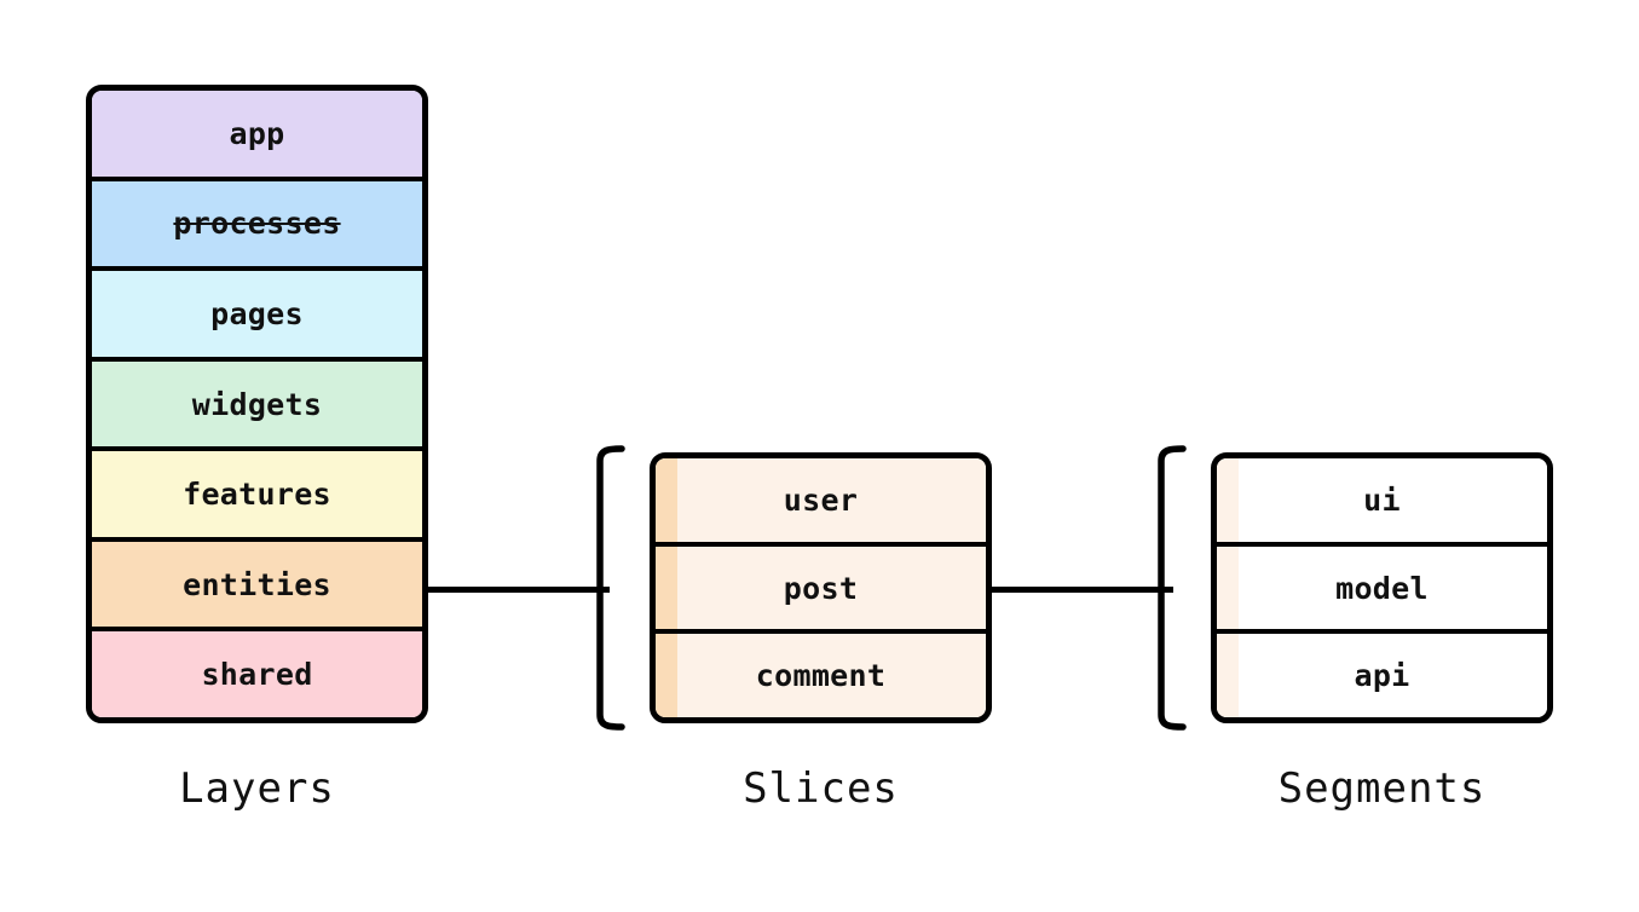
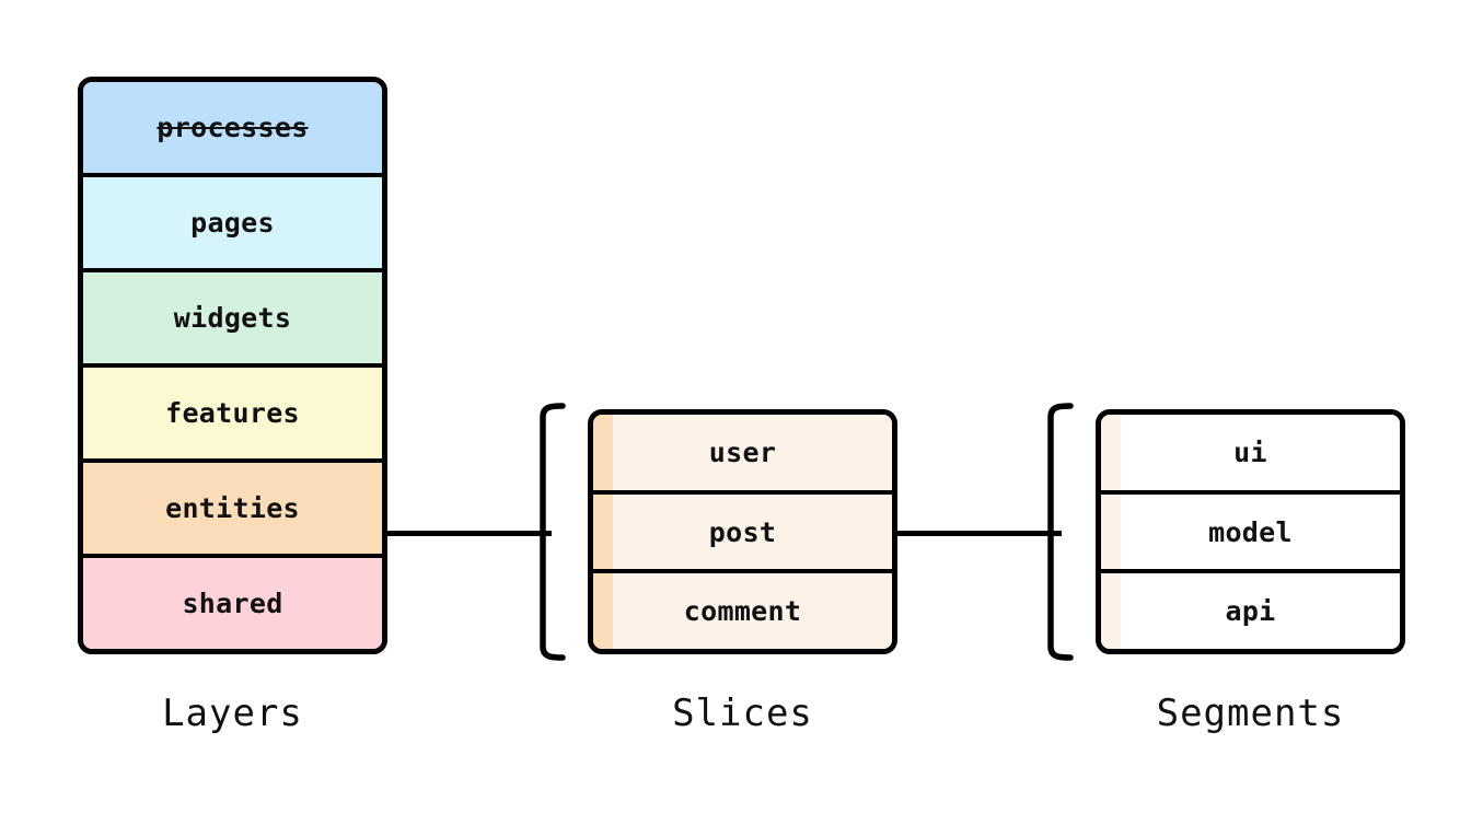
- app
  processes
  pages
  widgets
  features
  entities
  shared
  user
  post
  comment
  ui
  model
  api
  Layers
  Slices
  Segments
